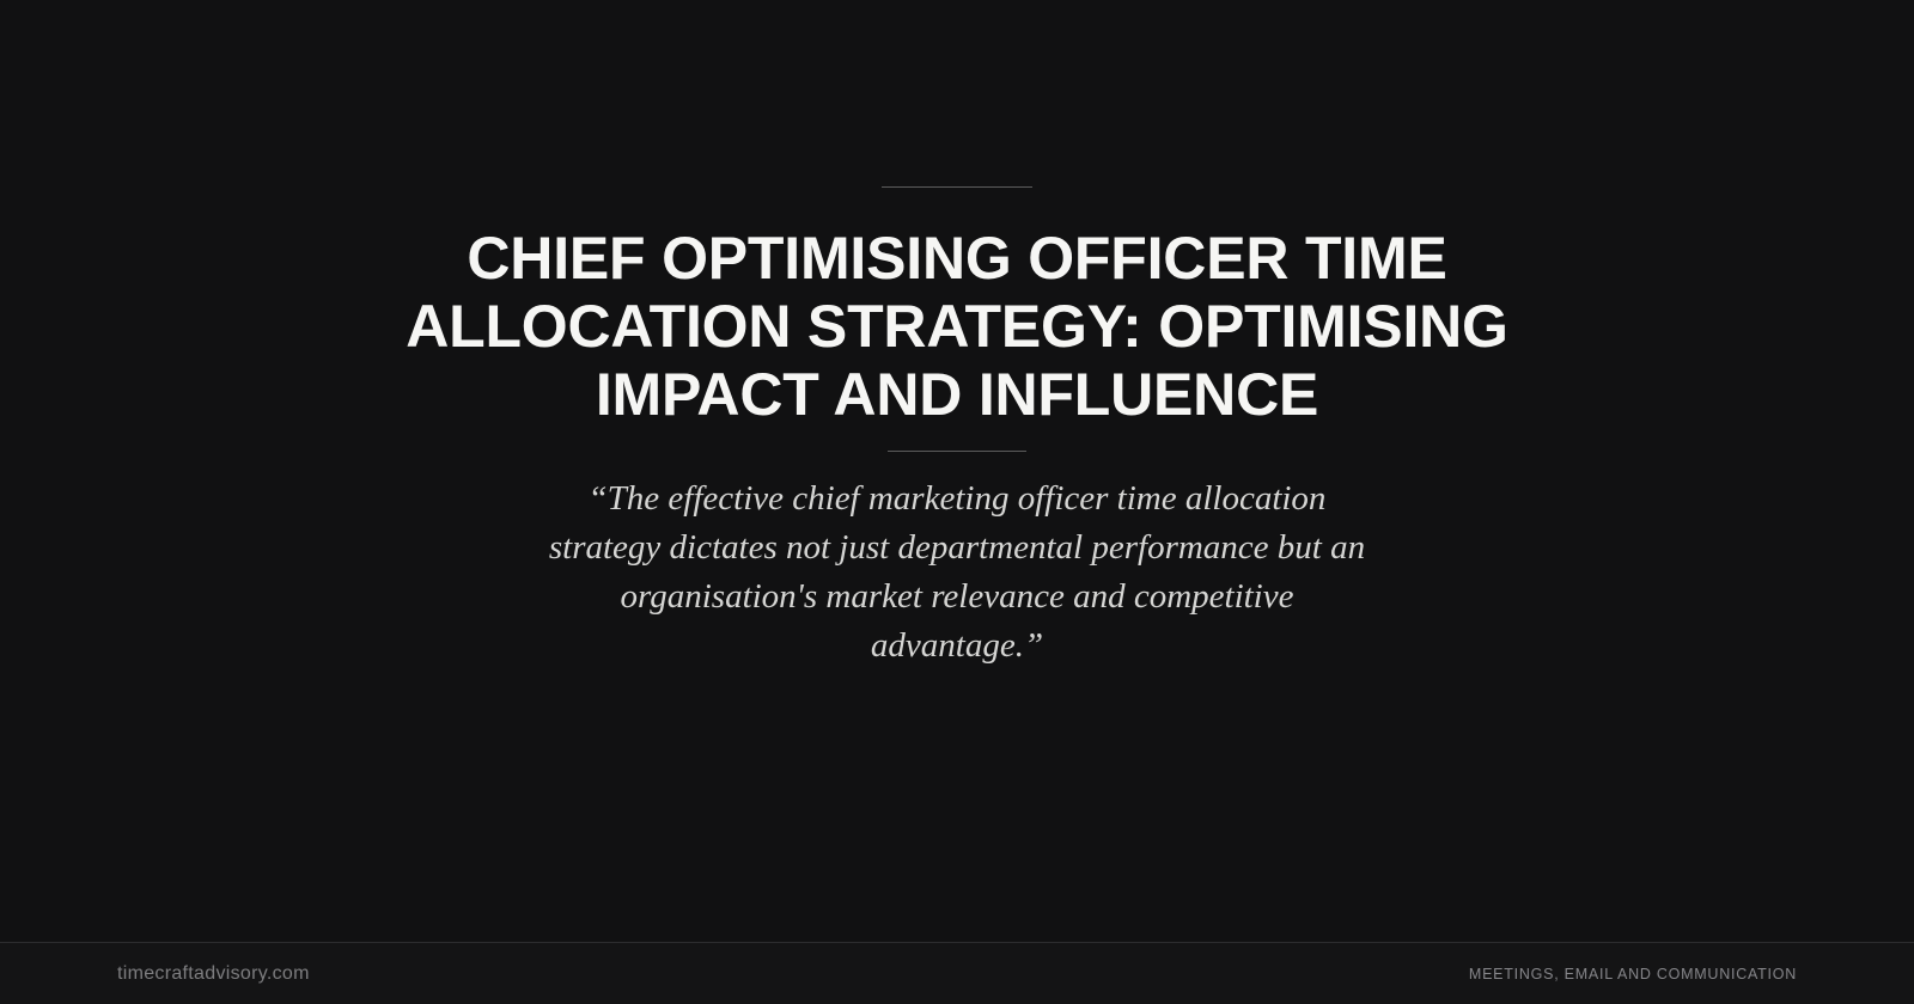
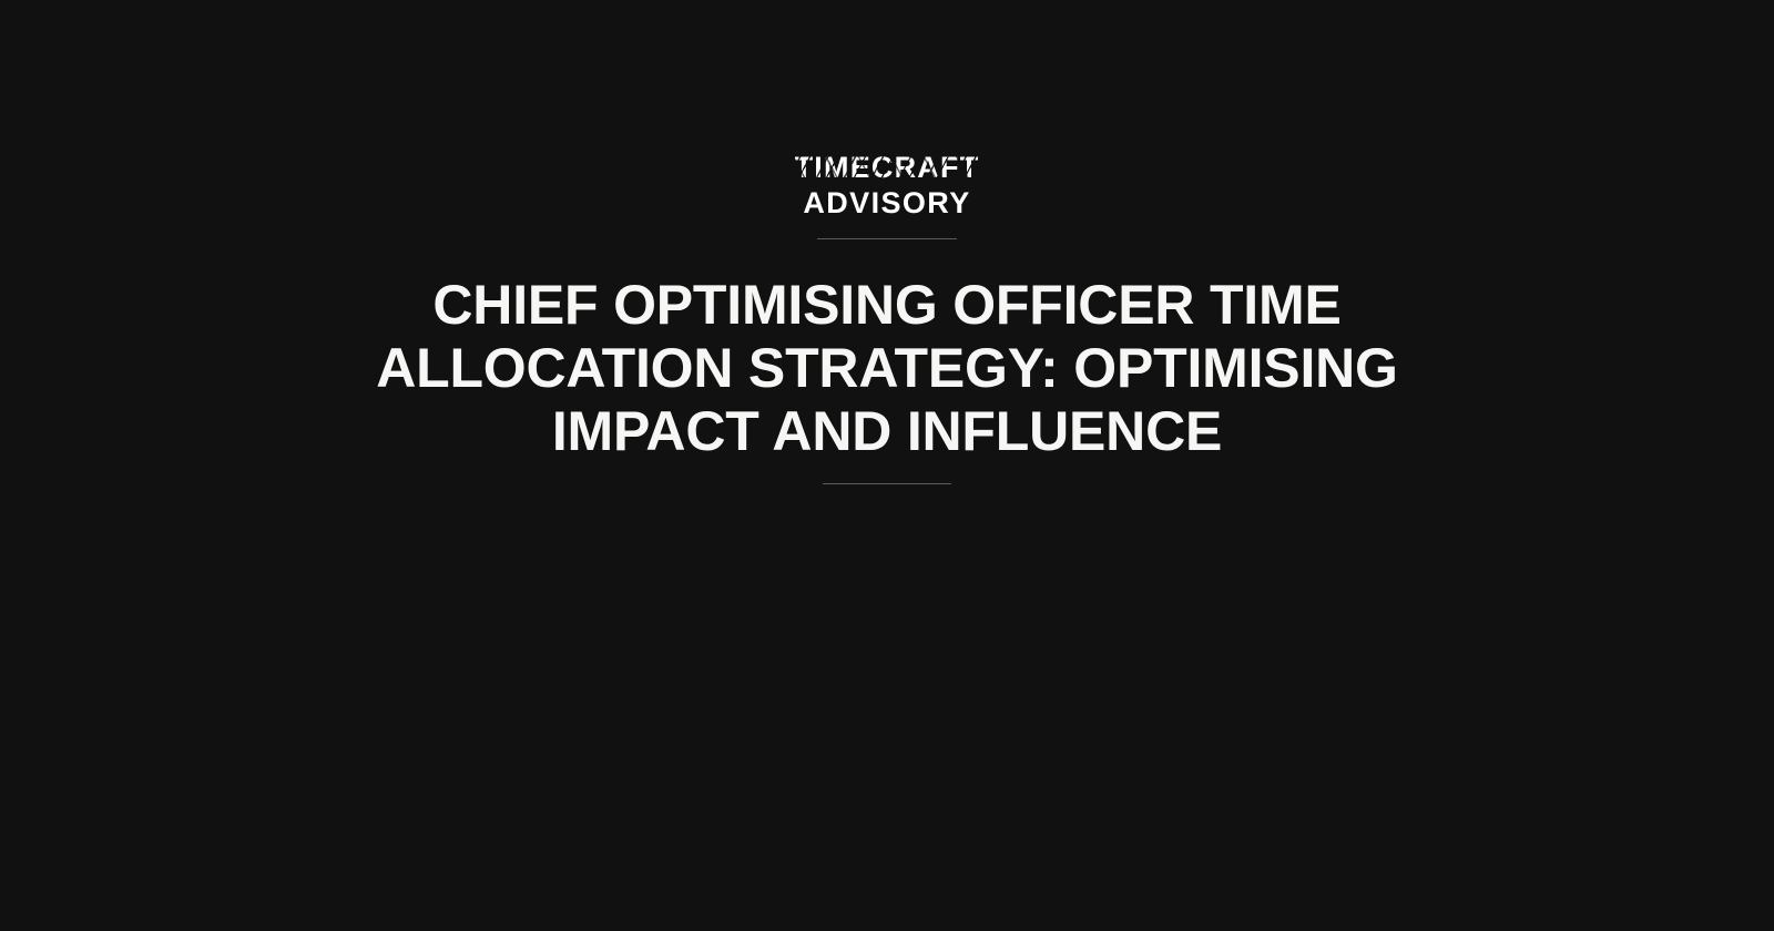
+ TIMECRAFT
+ ADVISORY
  CHIEF OPTIMISING OFFICER TIME ALLOCATION STRATEGY: OPTIMISING IMPACT AND INFLUENCE
- “The effective chief marketing officer time allocation strategy dictates not just departmental performance but an organisation's market relevance and competitive advantage.”
- timecraftadvisory.com
- MEETINGS, EMAIL AND COMMUNICATION
